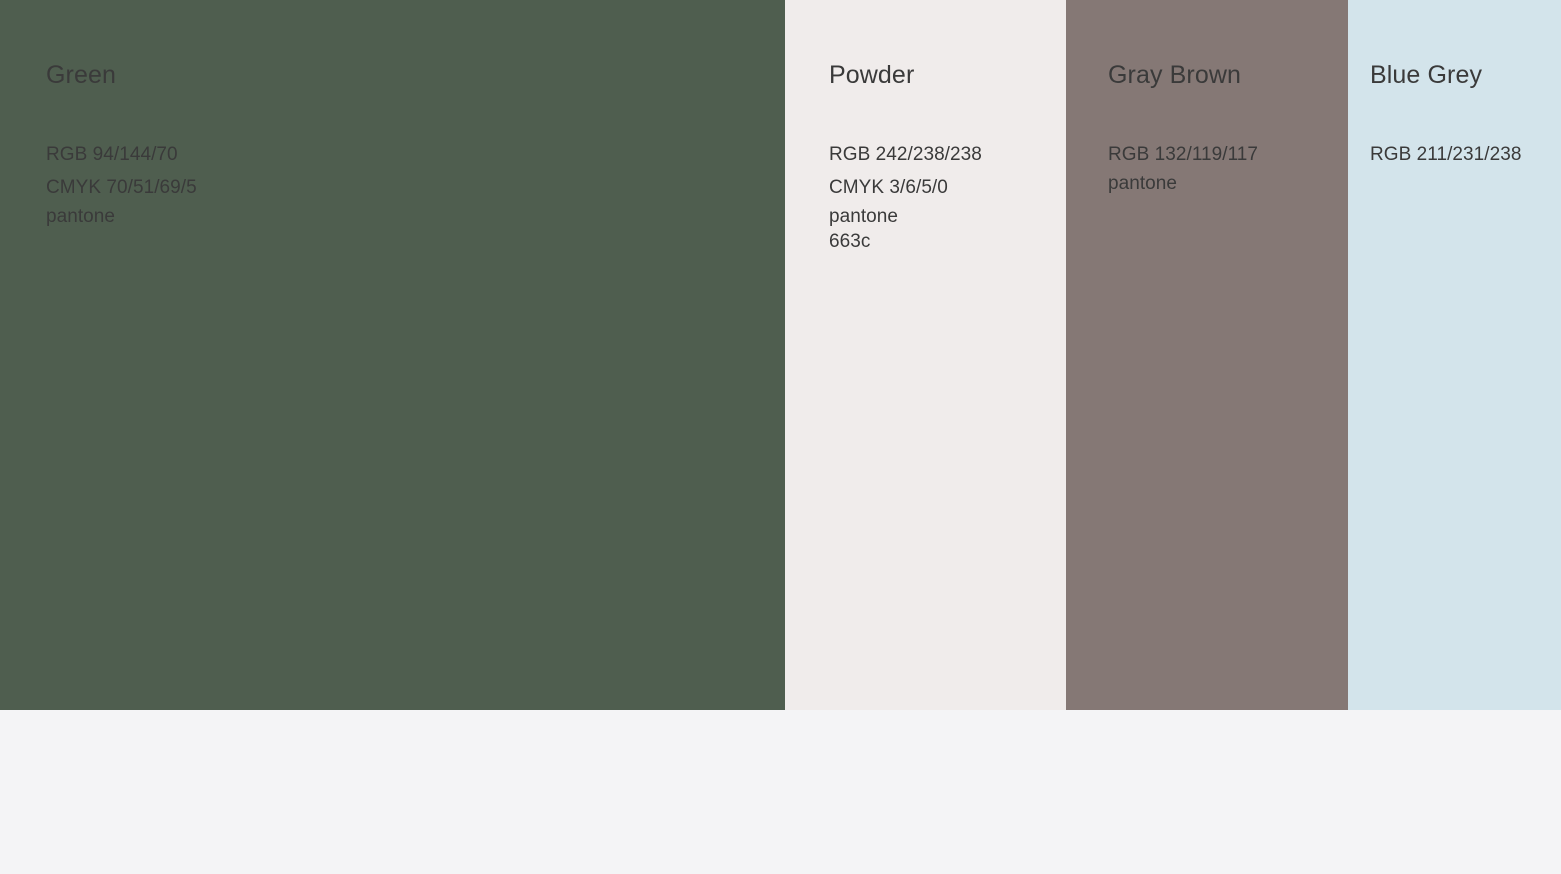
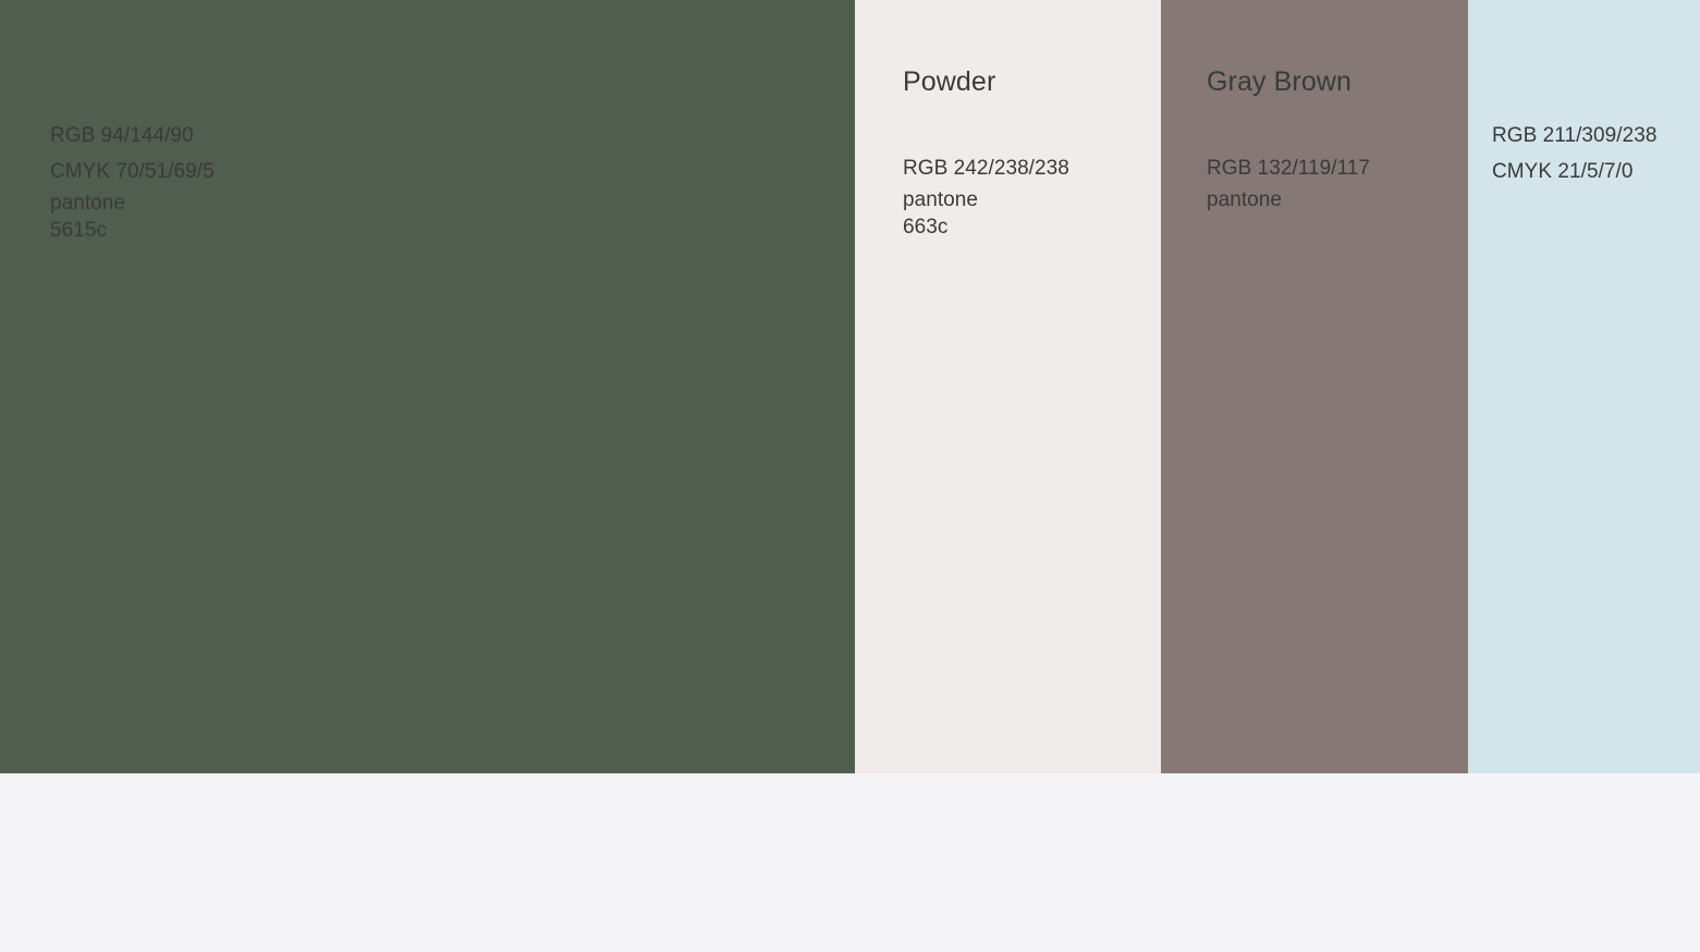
- Green
- RGB 94/144/70
+ RGB 94/144/90
  CMYK 70/51/69/5
  pantone
+ 5615c
  Powder
  RGB 242/238/238
- CMYK 3/6/5/0
  pantone
  663c
  Gray Brown
  RGB 132/119/117
  pantone
- Blue Grey
- RGB 211/231/238
+ RGB 211/309/238
+ CMYK 21/5/7/0
